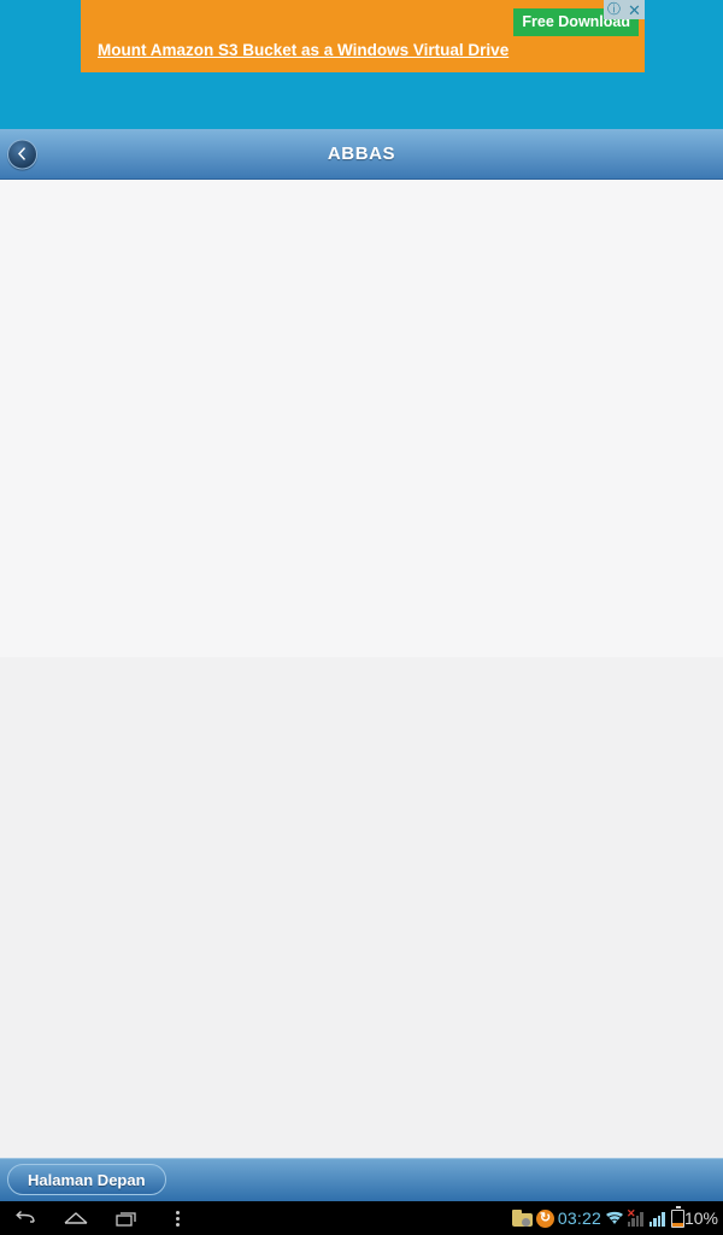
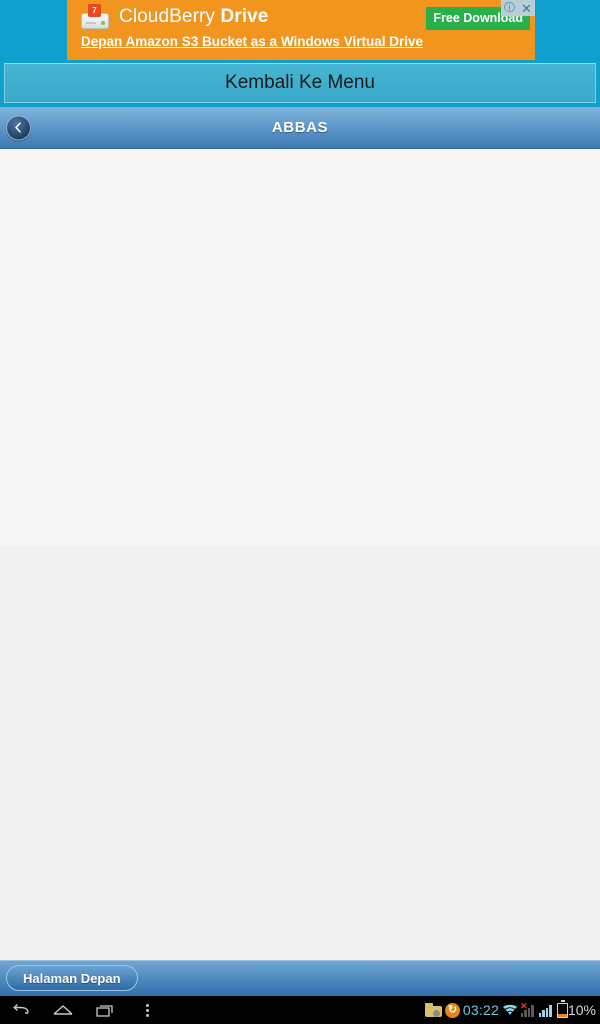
+ 7
+ CloudBerry Drive
  Free Download
- Mount Amazon S3 Bucket as a Windows Virtual Drive
+ Depan Amazon S3 Bucket as a Windows Virtual Drive
  ⓘ
  ✕
+ Kembali Ke Menu
  ABBAS
  Halaman Depan
  ↻
  03:22
  ✕
  10%
